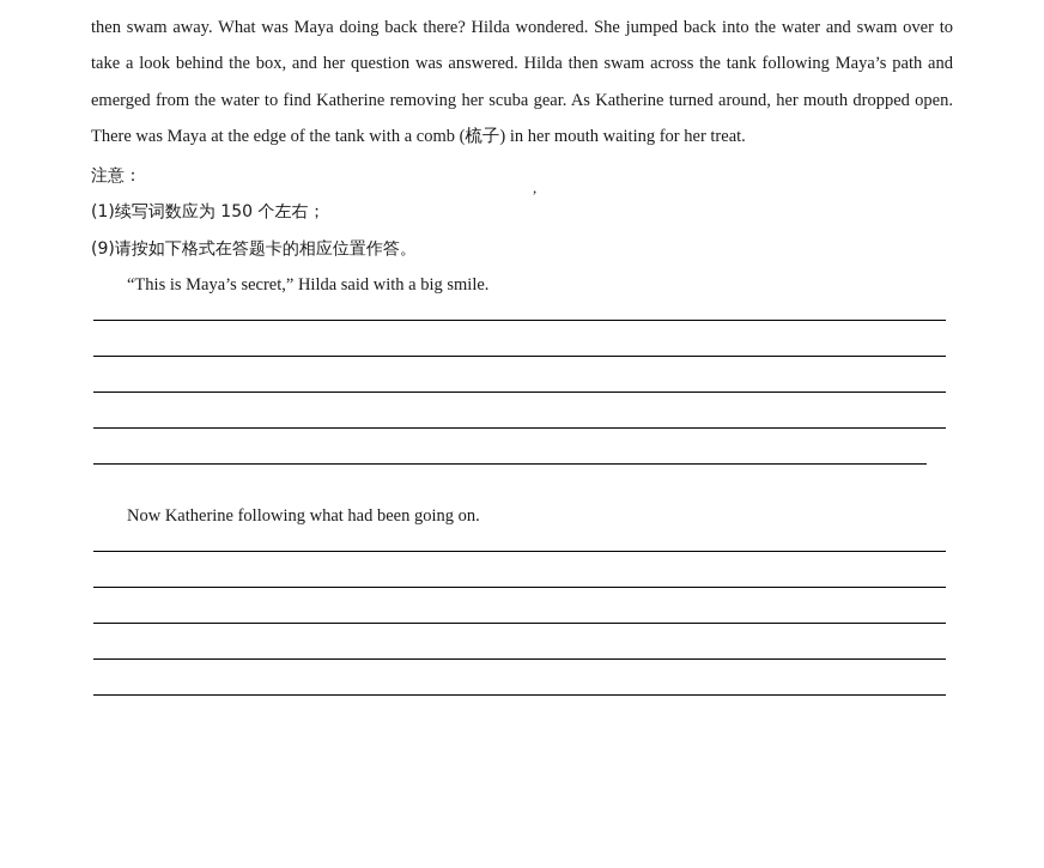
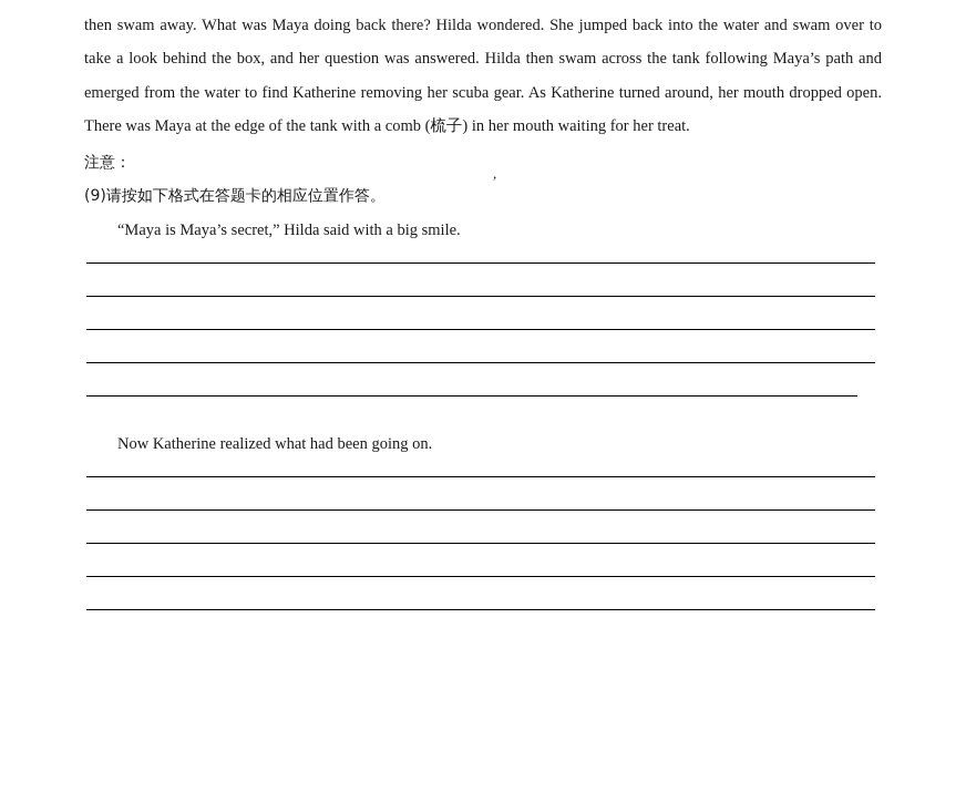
  then swam away. What was Maya doing back there? Hilda wondered. She jumped back into the water and swam over to take a look behind the box, and her question was answered. Hilda then swam across the tank following Maya’s path and emerged from the water to find Katherine removing her scuba gear. As Katherine turned around, her mouth dropped open. There was Maya at the edge of the tank with a comb (梳子) in her mouth waiting for her treat.
  ,
  注意：
- (1)续写词数应为 150 个左右；
  (9)请按如下格式在答题卡的相应位置作答。
- “This is Maya’s secret,” Hilda said with a big smile.
+ “Maya is Maya’s secret,” Hilda said with a big smile.
- Now Katherine following what had been going on.
+ Now Katherine realized what had been going on.
